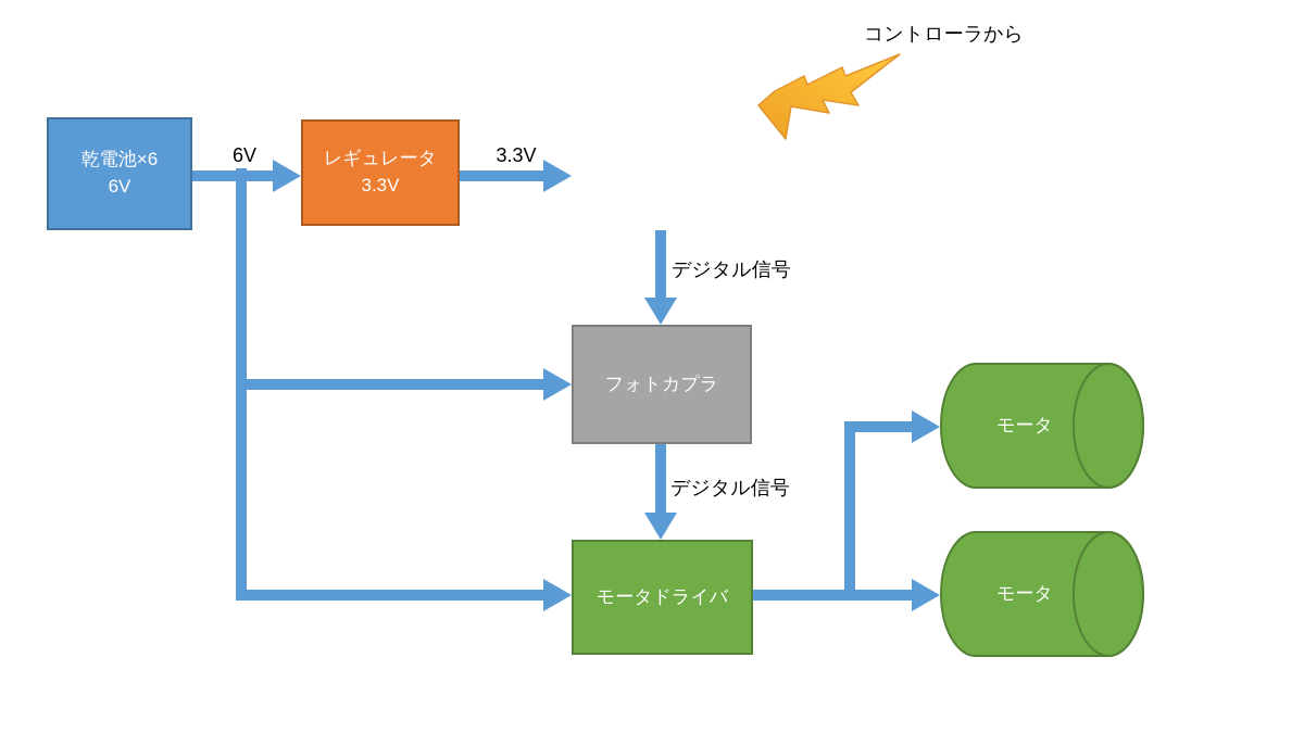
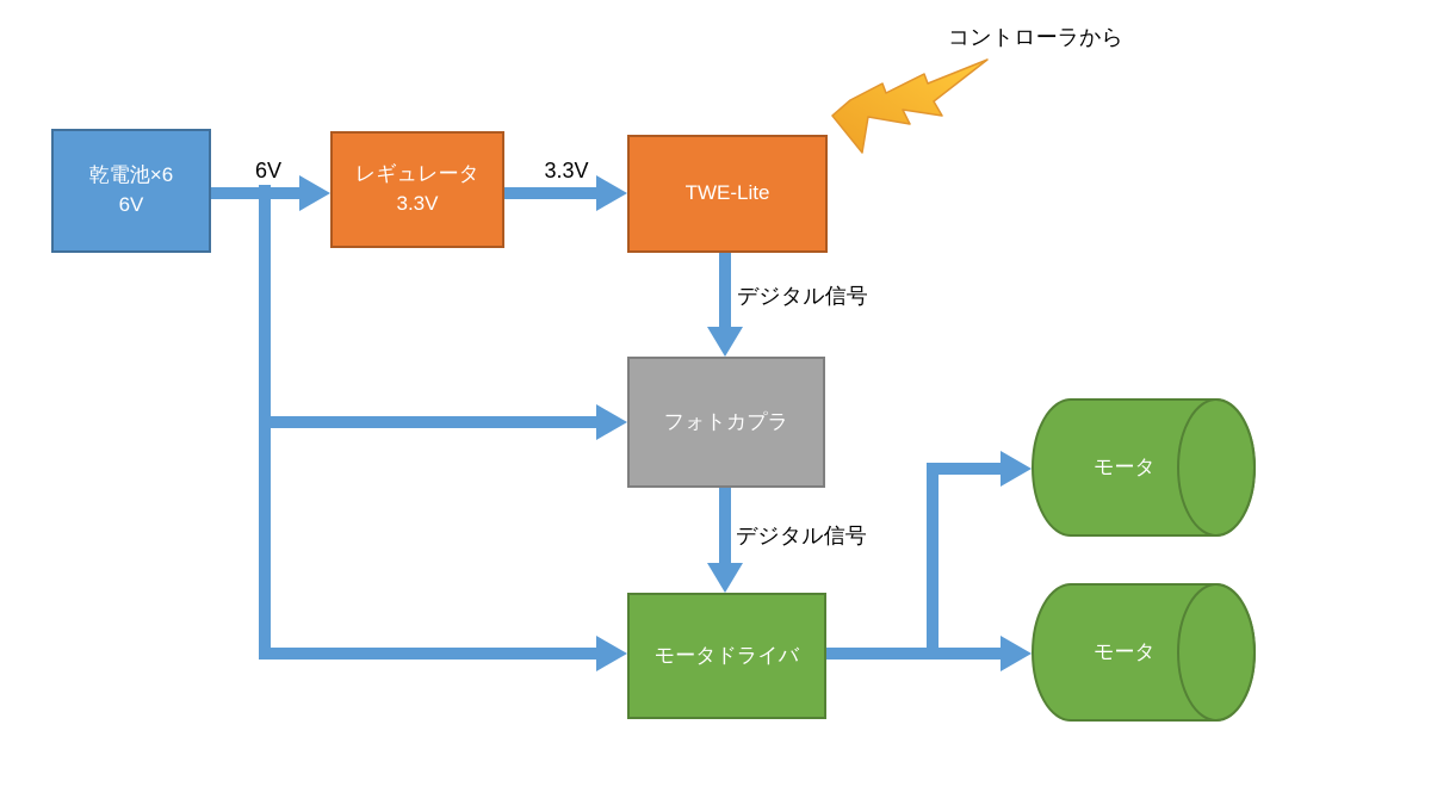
  乾電池×6
  6V
  レギュレータ
  3.3V
+ TWE-Lite
  フォトカプラ
  モータドライバ
  モータ
  モータ
  6V
  3.3V
  デジタル信号
  デジタル信号
  コントローラから
